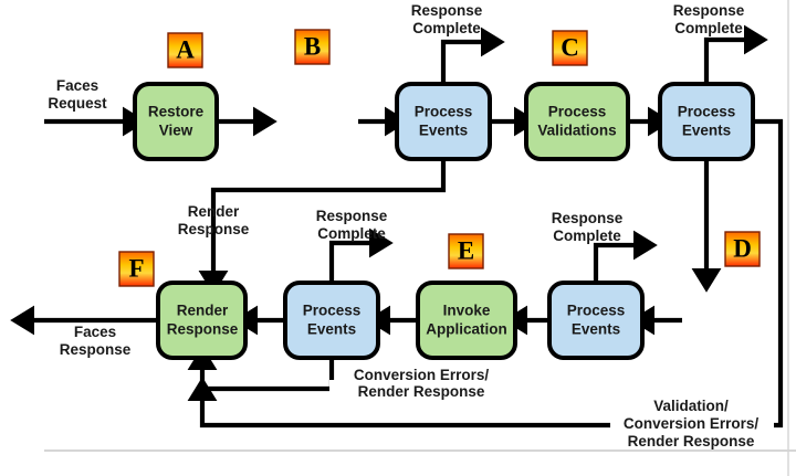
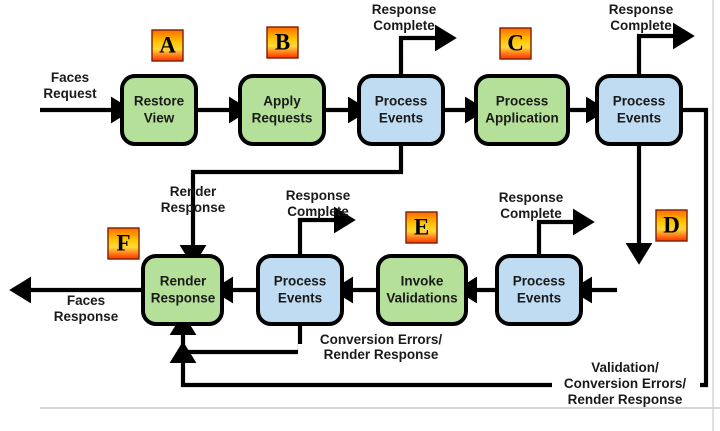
  Restore
  View
+ Apply
+ Requests
  Process
  Events
  Process
- Validations
+ Application
  Process
  Events
  Process
  Events
  Invoke
- Application
+ Validations
  Process
  Events
  Render
  Response
  Faces
  Request
  Response
  Complete
  Response
  Complete
  Render
  Response
  Response
  Complete
  Response
  Complete
  Faces
  Response
  Conversion Errors/
  Render Response
  Validation/
  Conversion Errors/
  Render Response
  A
  B
  C
  D
  E
  F
